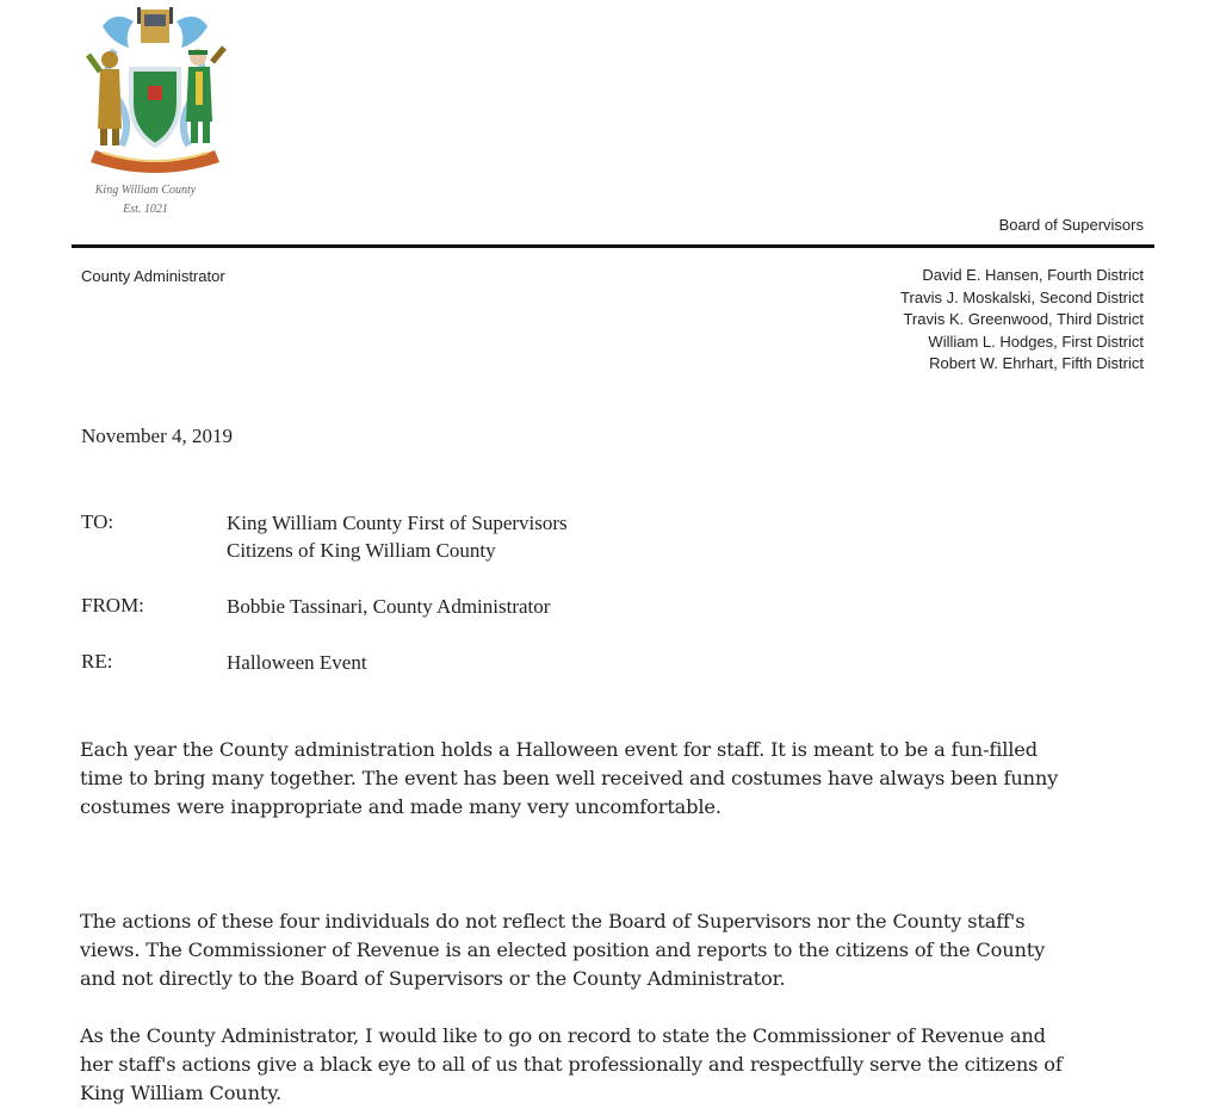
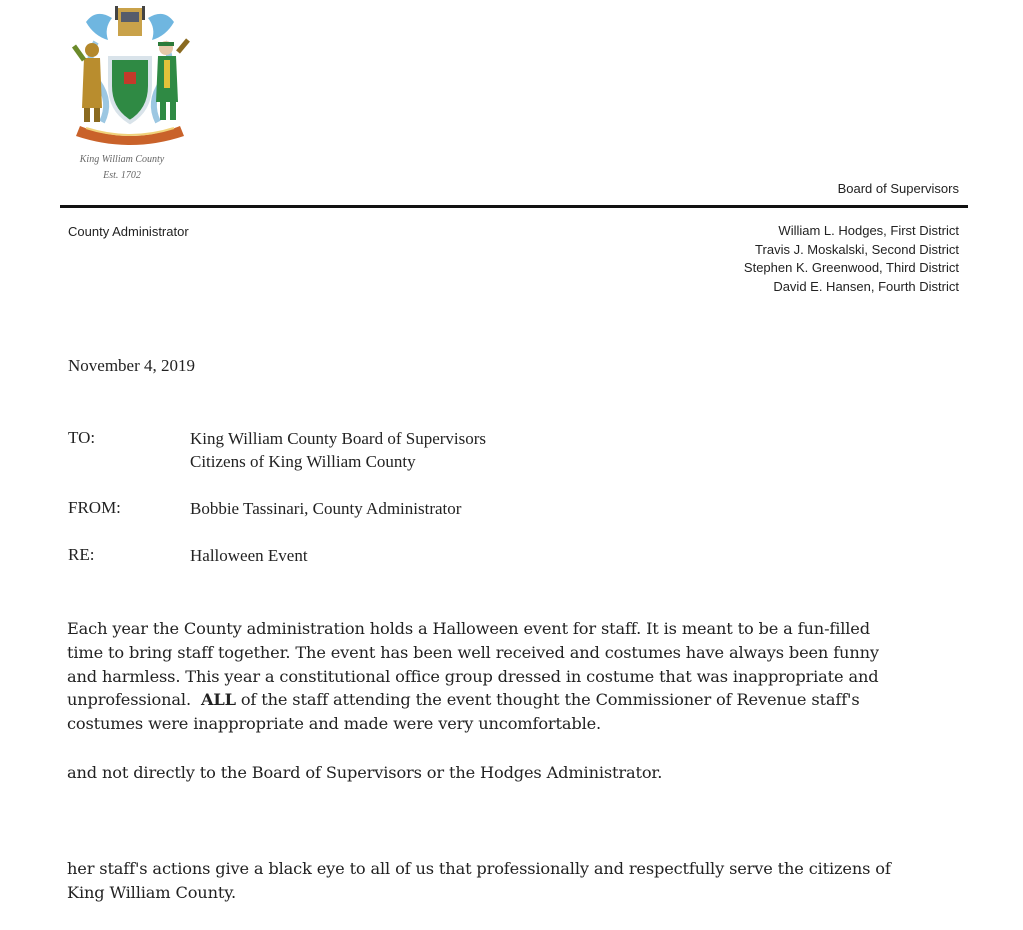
  King William County
- Est. 1021
+ Est. 1702
  Board of Supervisors
  County Administrator
- David E. Hansen, Fourth District
+ William L. Hodges, First District
  Travis J. Moskalski, Second District
- Travis K. Greenwood, Third District
+ Stephen K. Greenwood, Third District
- William L. Hodges, First District
+ David E. Hansen, Fourth District
- Robert W. Ehrhart, Fifth District
  November 4, 2019
  TO:
- King William County First of Supervisors
+ King William County Board of Supervisors
  Citizens of King William County
  FROM:
  Bobbie Tassinari, County Administrator
  RE:
  Halloween Event
  Each year the County administration holds a Halloween event for staff. It is meant to be a fun-filled
- time to bring many together. The event has been well received and costumes have always been funny
+ time to bring staff together. The event has been well received and costumes have always been funny
+ and harmless. This year a constitutional office group dressed in costume that was inappropriate and
+ unprofessional. ALL of the staff attending the event thought the Commissioner of Revenue staff's
- costumes were inappropriate and made many very uncomfortable.
+ costumes were inappropriate and made were very uncomfortable.
- The actions of these four individuals do not reflect the Board of Supervisors nor the County staff's
- views. The Commissioner of Revenue is an elected position and reports to the citizens of the County
- and not directly to the Board of Supervisors or the County Administrator.
+ and not directly to the Board of Supervisors or the Hodges Administrator.
- As the County Administrator, I would like to go on record to state the Commissioner of Revenue and
  her staff's actions give a black eye to all of us that professionally and respectfully serve the citizens of
  King William County.
